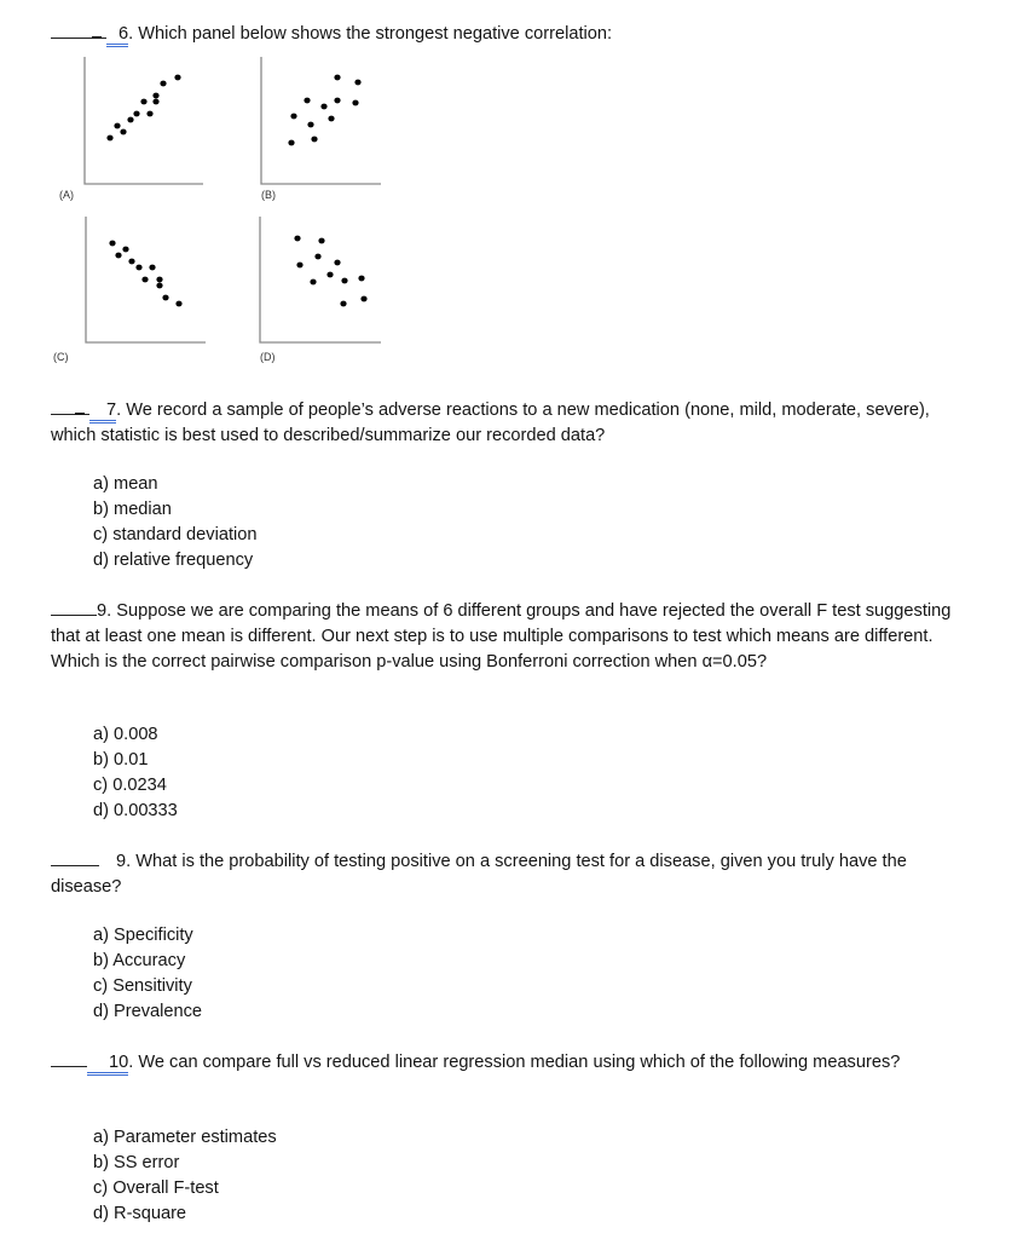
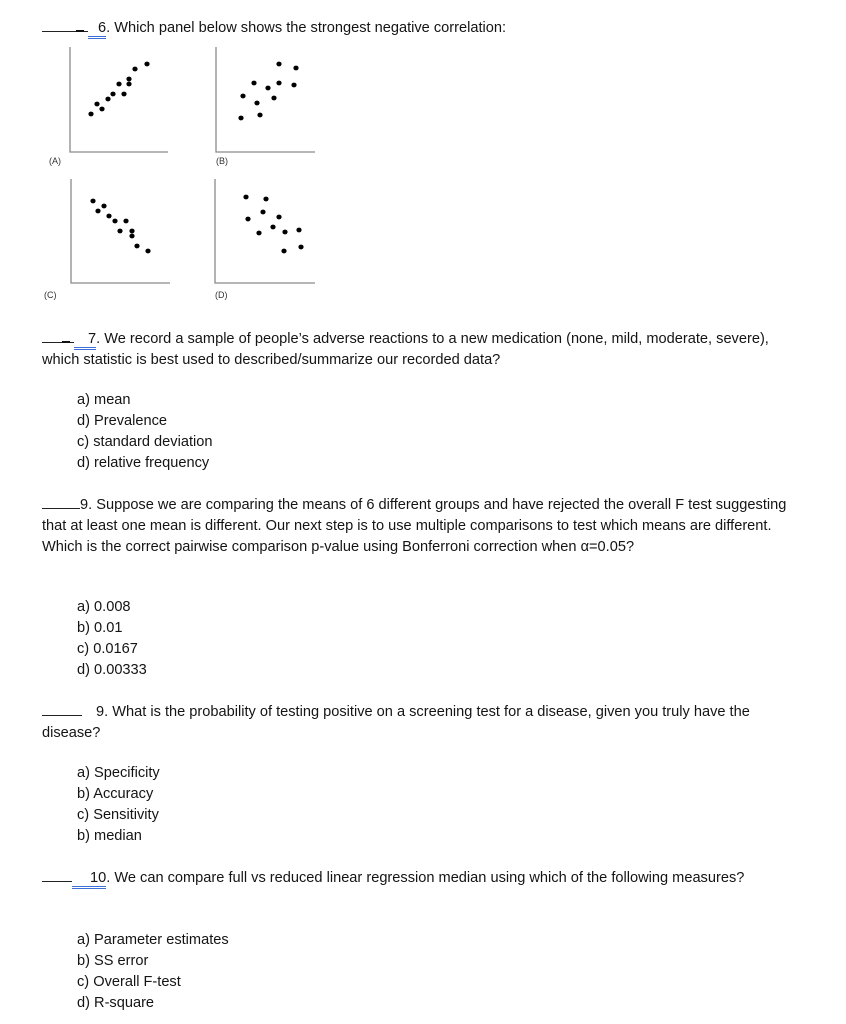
  6. Which panel below shows the strongest negative correlation:
  (A)
  (B)
  (C)
  (D)
  7. We record a sample of people’s adverse reactions to a new medication (none, mild, moderate, severe), which statistic is best used to described/summarize our recorded data?
  a) mean
- b) median
+ d) Prevalence
  c) standard deviation
  d) relative frequency
  9. Suppose we are comparing the means of 6 different groups and have rejected the overall F test suggesting that at least one mean is different. Our next step is to use multiple comparisons to test which means are different. Which is the correct pairwise comparison p-value using Bonferroni correction when α=0.05?
  a) 0.008
  b) 0.01
- c) 0.0234
+ c) 0.0167
  d) 0.00333
  9. What is the probability of testing positive on a screening test for a disease, given you truly have the disease?
  a) Specificity
  b) Accuracy
  c) Sensitivity
- d) Prevalence
+ b) median
  10. We can compare full vs reduced linear regression median using which of the following measures?
  a) Parameter estimates
  b) SS error
  c) Overall F-test
  d) R-square
